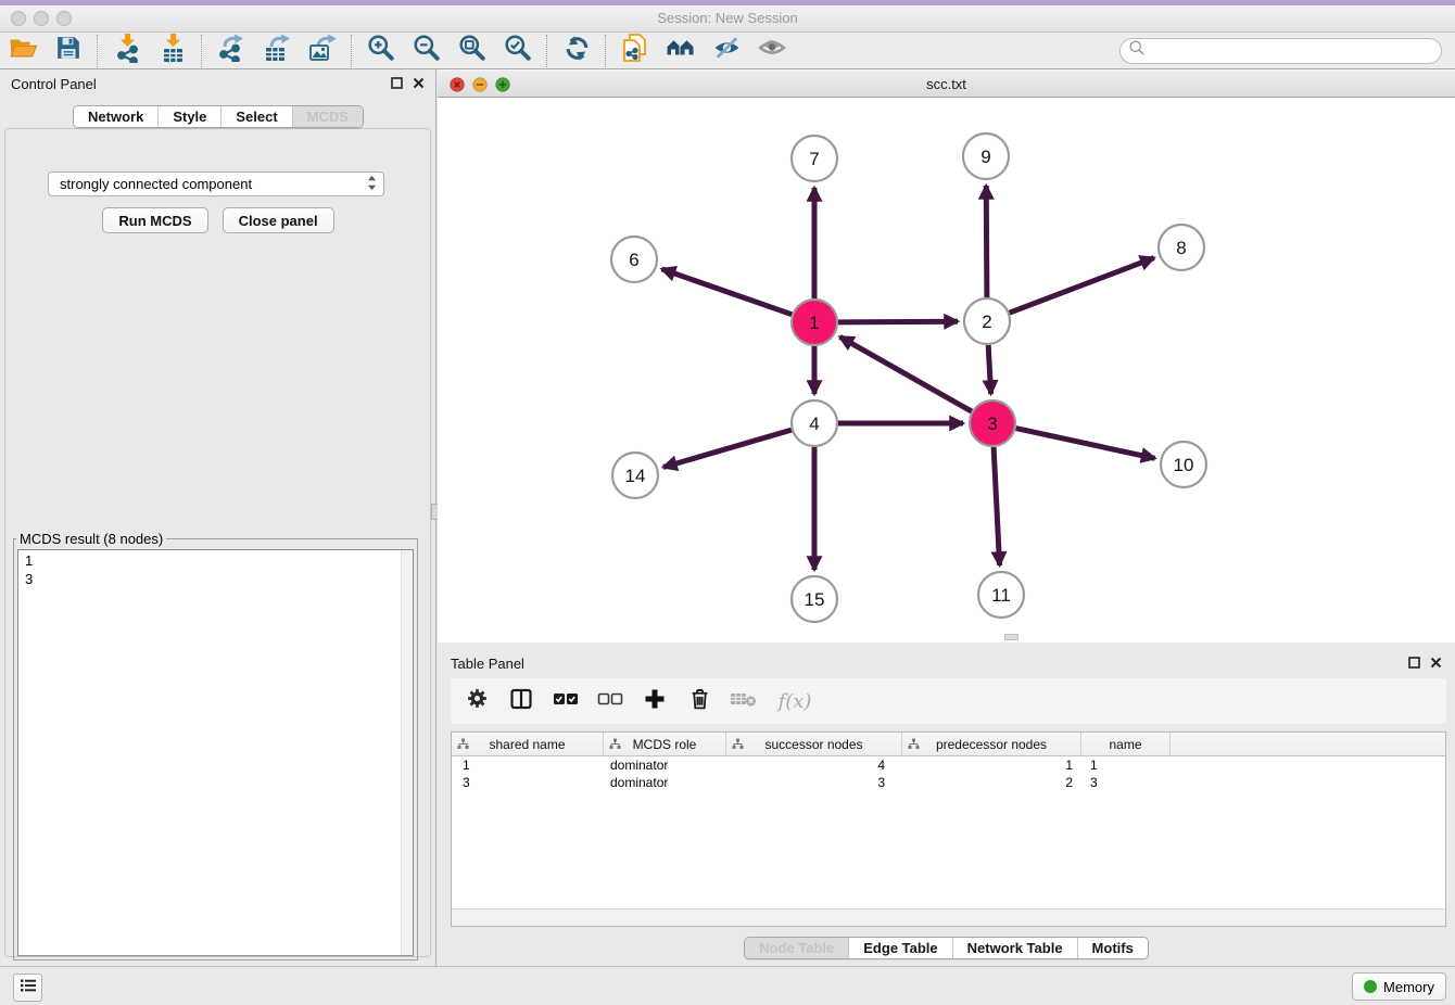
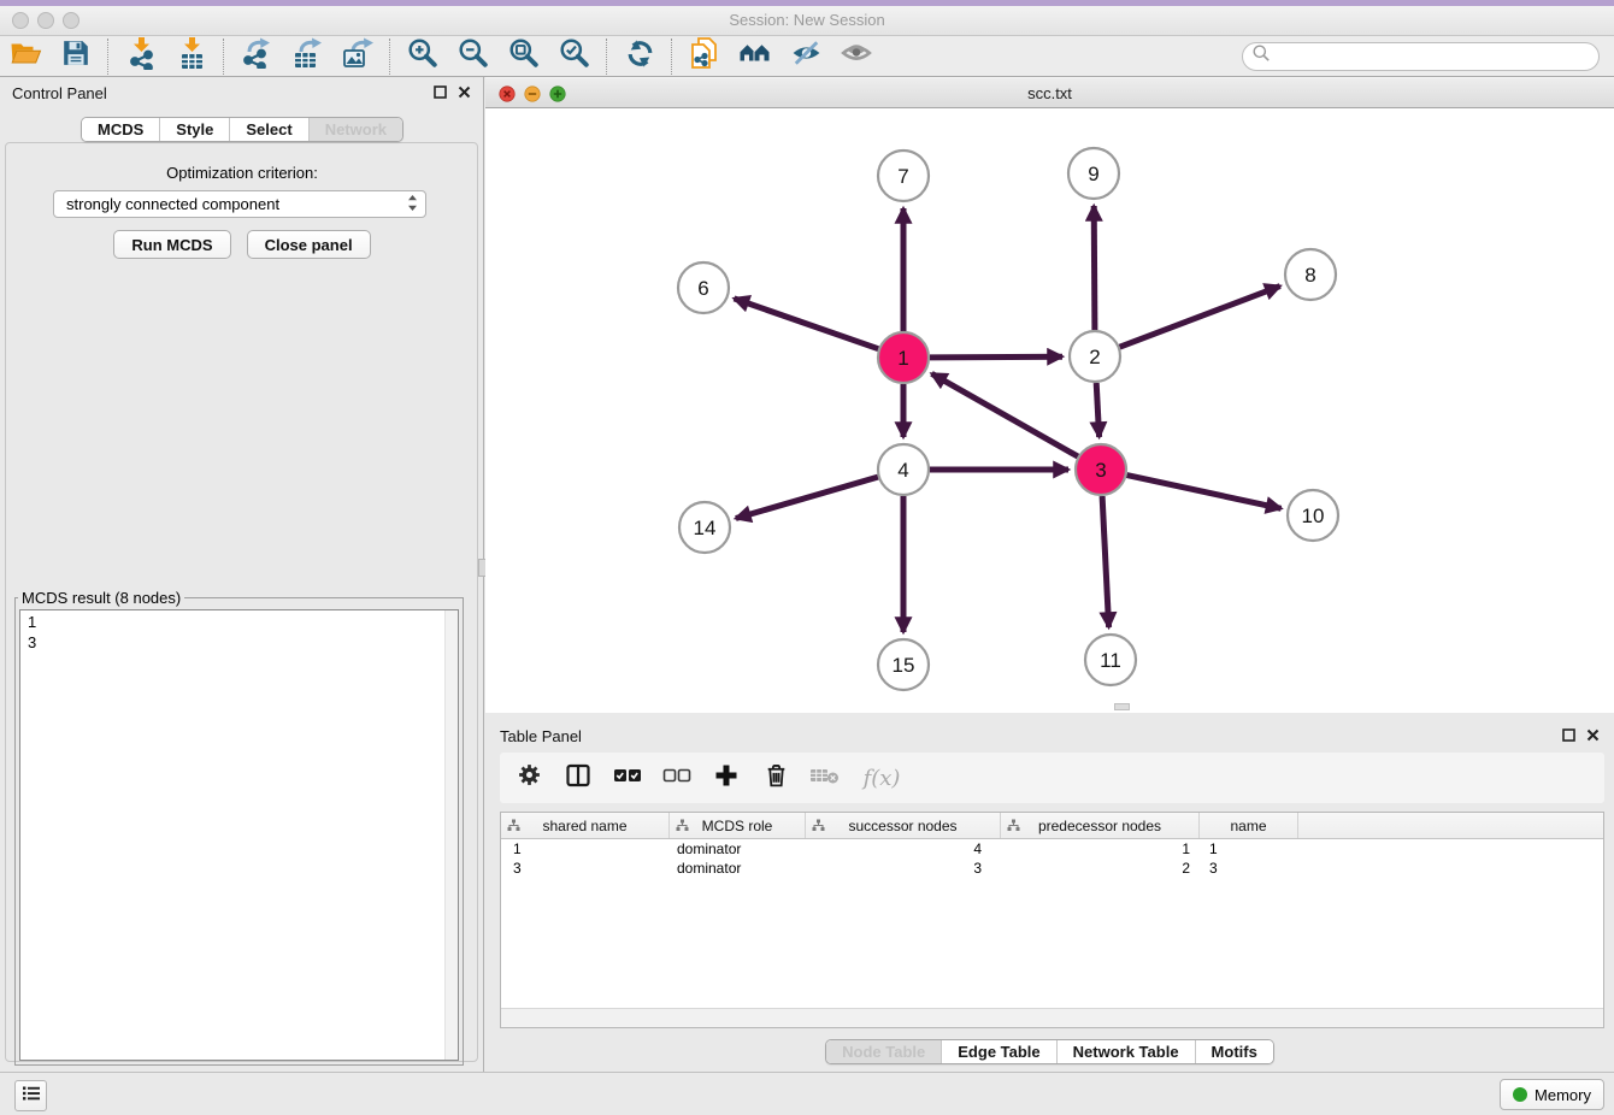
  Session: New Session
  Control Panel
- Network
+ MCDS
  Style
  Select
- MCDS
+ Network
+ Optimization criterion:
  strongly connected component
  Run MCDS
  Close panel
  MCDS result (8 nodes)
  1
  3
  scc.txt
  7
  9
  6
  8
  1
  2
  4
  3
  14
  10
  15
  11
  Table Panel
  f(x)
  shared name
  MCDS role
  successor nodes
  predecessor nodes
  name
  1
  dominator
  4
  1
  1
  3
  dominator
  3
  2
  3
  Node Table
  Edge Table
  Network Table
  Motifs
  Memory
